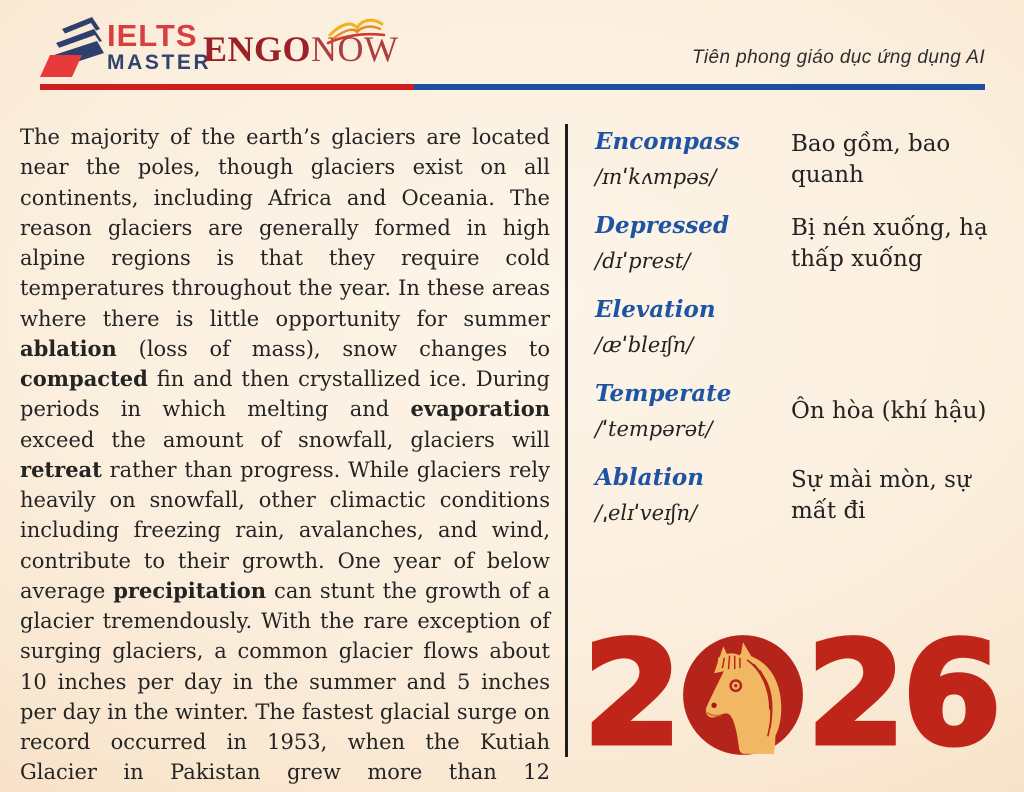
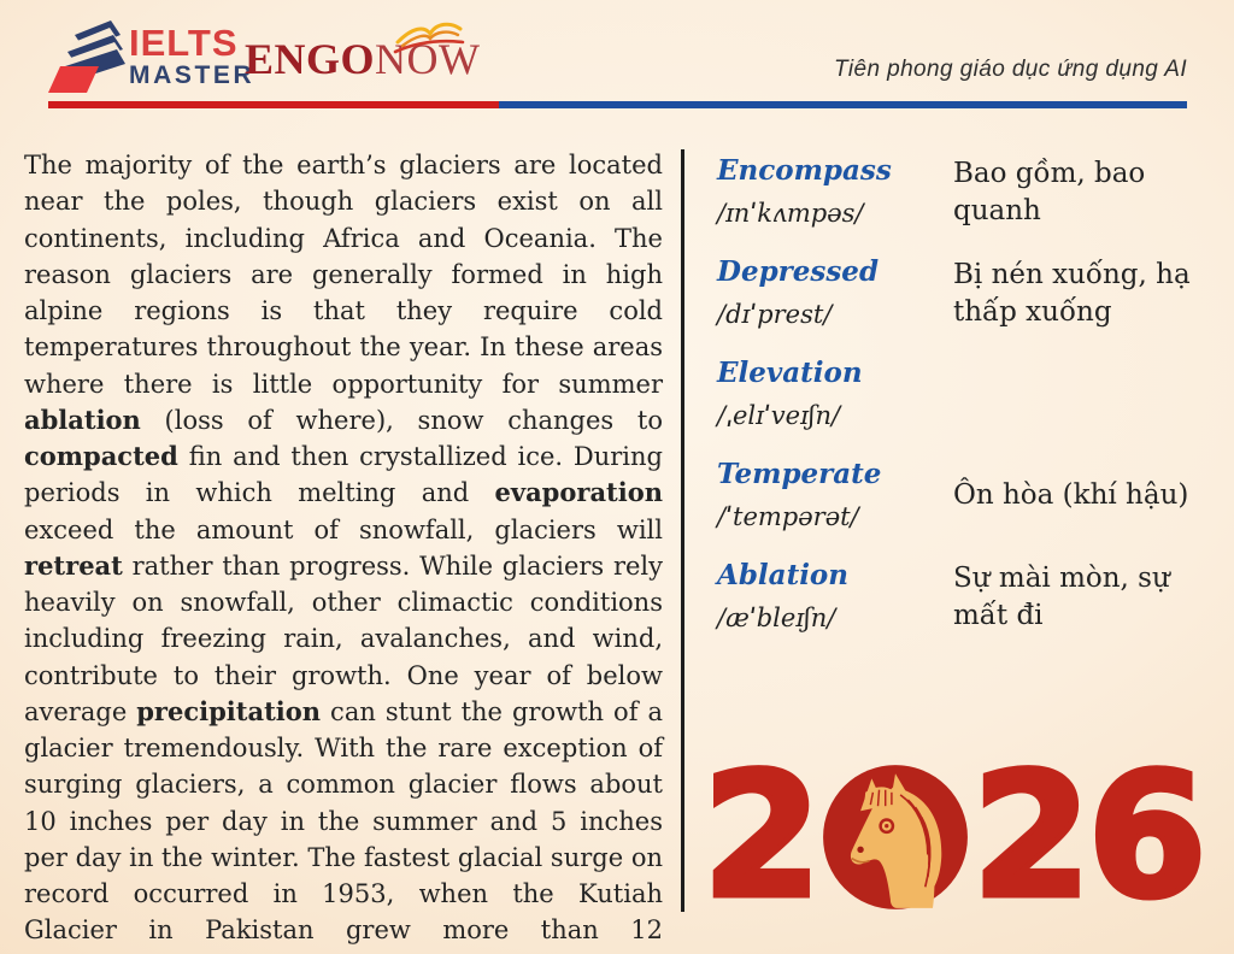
  IELTS
  MASTER
  ENGONOW
  Tiên phong giáo dục ứng dụng AI
- The majority of the earth’s glaciers are located near the poles, though glaciers exist on all continents, including Africa and Oceania. The reason glaciers are generally formed in high alpine regions is that they require cold temperatures throughout the year. In these areas where there is little opportunity for summer ablation (loss of mass), snow changes to compacted fin and then crystallized ice. During periods in which melting and evaporation exceed the amount of snowfall, glaciers will retreat rather than progress. While glaciers rely heavily on snowfall, other climactic conditions including freezing rain, avalanches, and wind, contribute to their growth. One year of below average precipitation can stunt the growth of a glacier tremendously. With the rare exception of surging glaciers, a common glacier flows about 10 inches per day in the summer and 5 inches per day in the winter. The fastest glacial surge on record occurred in 1953, when the Kutiah Glacier in Pakistan grew more than 12
+ The majority of the earth’s glaciers are located near the poles, though glaciers exist on all continents, including Africa and Oceania. The reason glaciers are generally formed in high alpine regions is that they require cold temperatures throughout the year. In these areas where there is little opportunity for summer ablation (loss of where), snow changes to compacted fin and then crystallized ice. During periods in which melting and evaporation exceed the amount of snowfall, glaciers will retreat rather than progress. While glaciers rely heavily on snowfall, other climactic conditions including freezing rain, avalanches, and wind, contribute to their growth. One year of below average precipitation can stunt the growth of a glacier tremendously. With the rare exception of surging glaciers, a common glacier flows about 10 inches per day in the summer and 5 inches per day in the winter. The fastest glacial surge on record occurred in 1953, when the Kutiah Glacier in Pakistan grew more than 12
  Encompass
  /ɪnˈkʌmpəs/
  Bao gồm, bao quanh
  Depressed
  /dɪˈprest/
  Bị nén xuống, hạ thấp xuống
  Elevation
- /æˈbleɪʃn/
+ /ˌelɪˈveɪʃn/
  Temperate
  /ˈtempərət/
  Ôn hòa (khí hậu)
  Ablation
- /ˌelɪˈveɪʃn/
+ /æˈbleɪʃn/
  Sự mài mòn, sự mất đi
  2
  26
